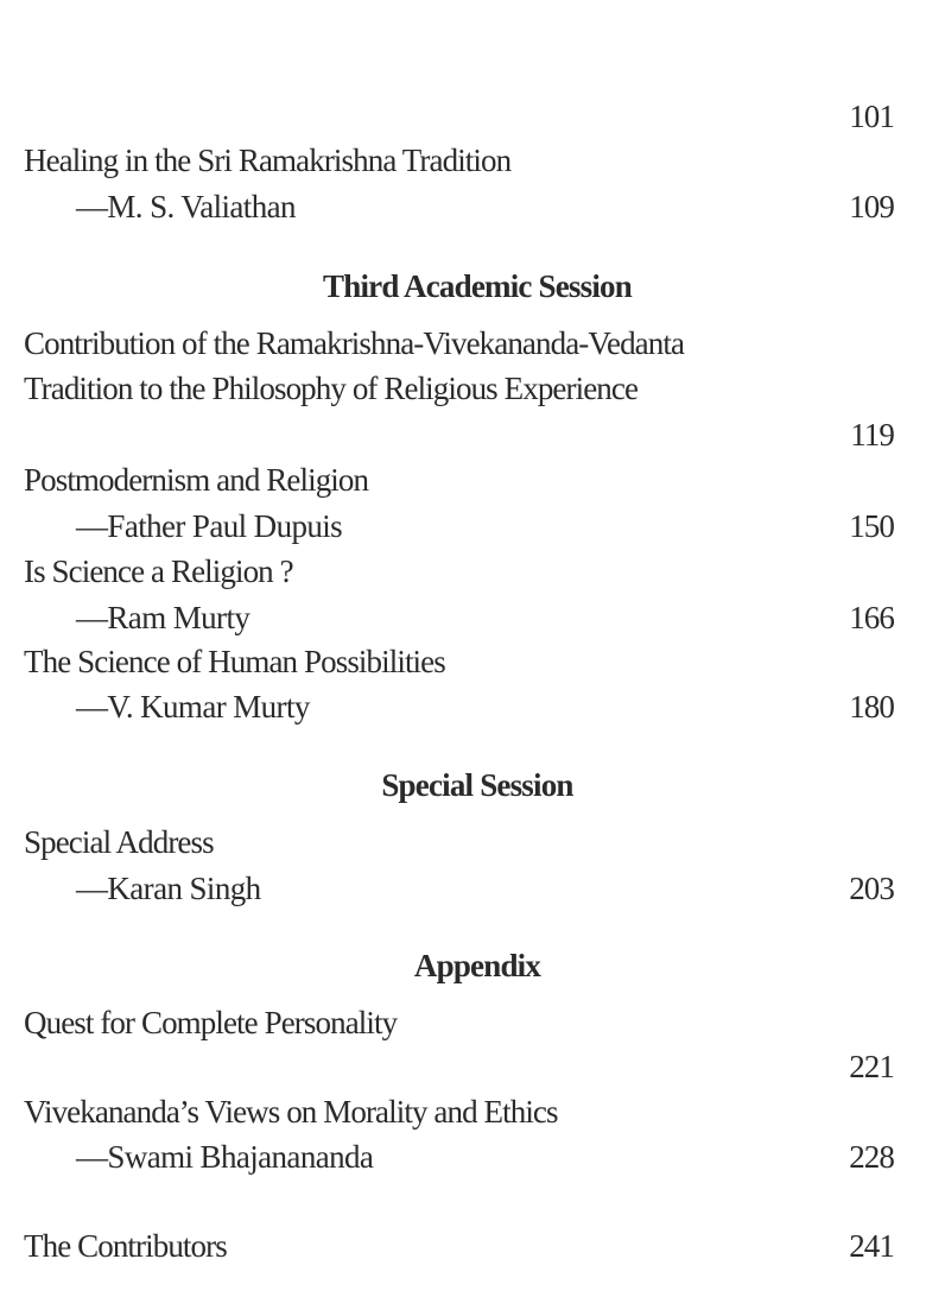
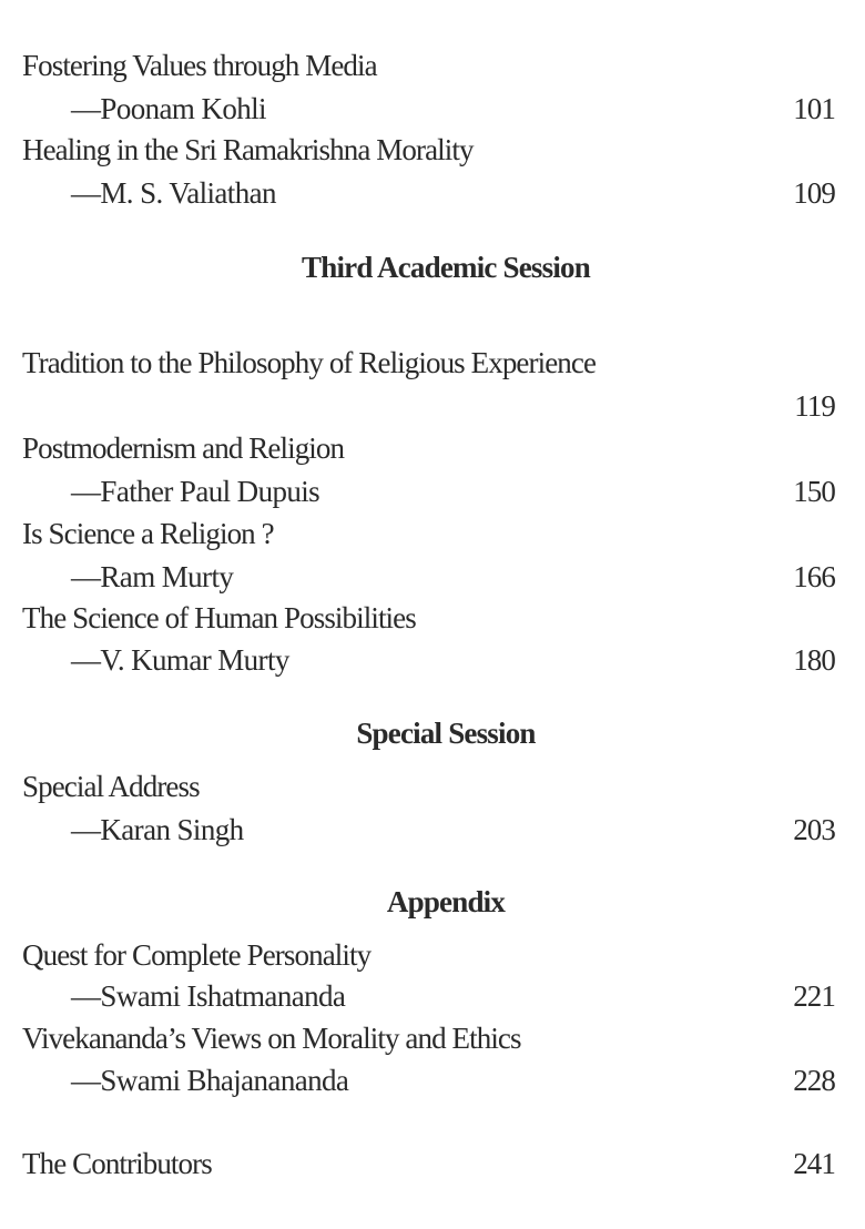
+ Fostering Values through Media
+ —Poonam Kohli
  101
- Healing in the Sri Ramakrishna Tradition
+ Healing in the Sri Ramakrishna Morality
  —M. S. Valiathan
  109
  Third Academic Session
- Contribution of the Ramakrishna-Vivekananda-Vedanta
  Tradition to the Philosophy of Religious Experience
  119
  Postmodernism and Religion
  —Father Paul Dupuis
  150
  Is Science a Religion ?
  —Ram Murty
  166
  The Science of Human Possibilities
  —V. Kumar Murty
  180
  Special Session
  Special Address
  —Karan Singh
  203
  Appendix
  Quest for Complete Personality
+ —Swami Ishatmananda
  221
  Vivekananda’s Views on Morality and Ethics
  —Swami Bhajanananda
  228
  The Contributors
  241
